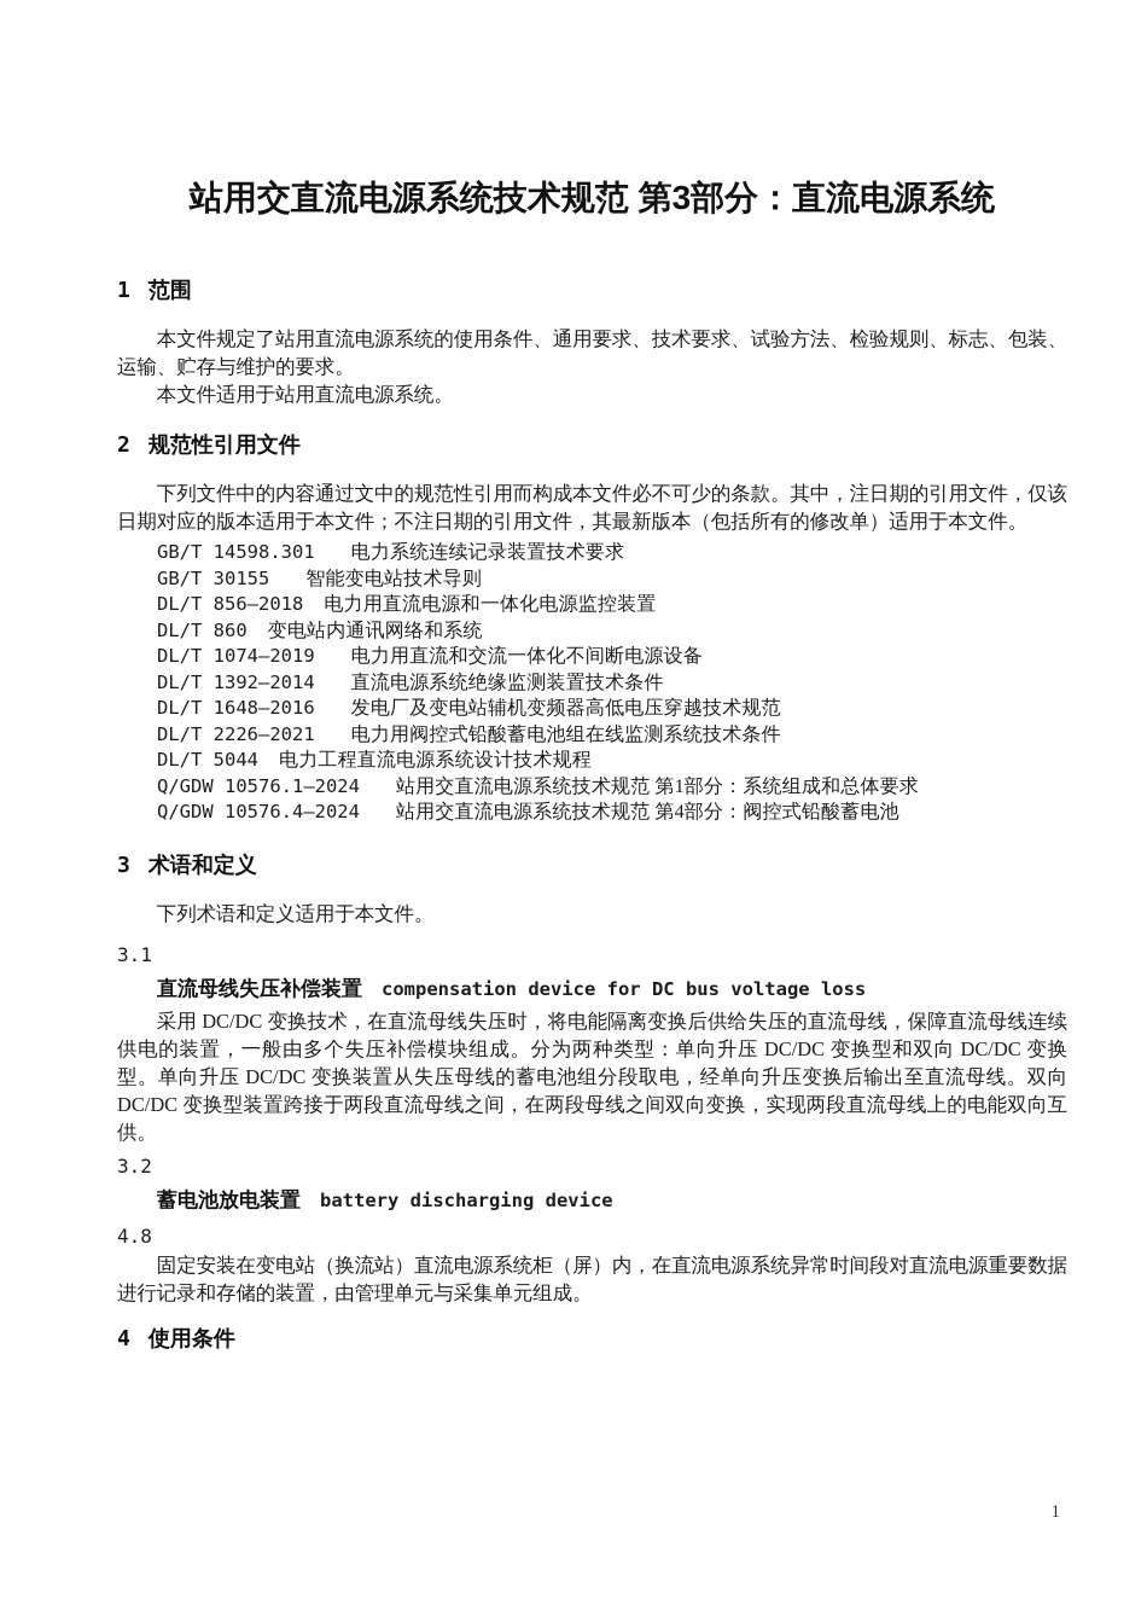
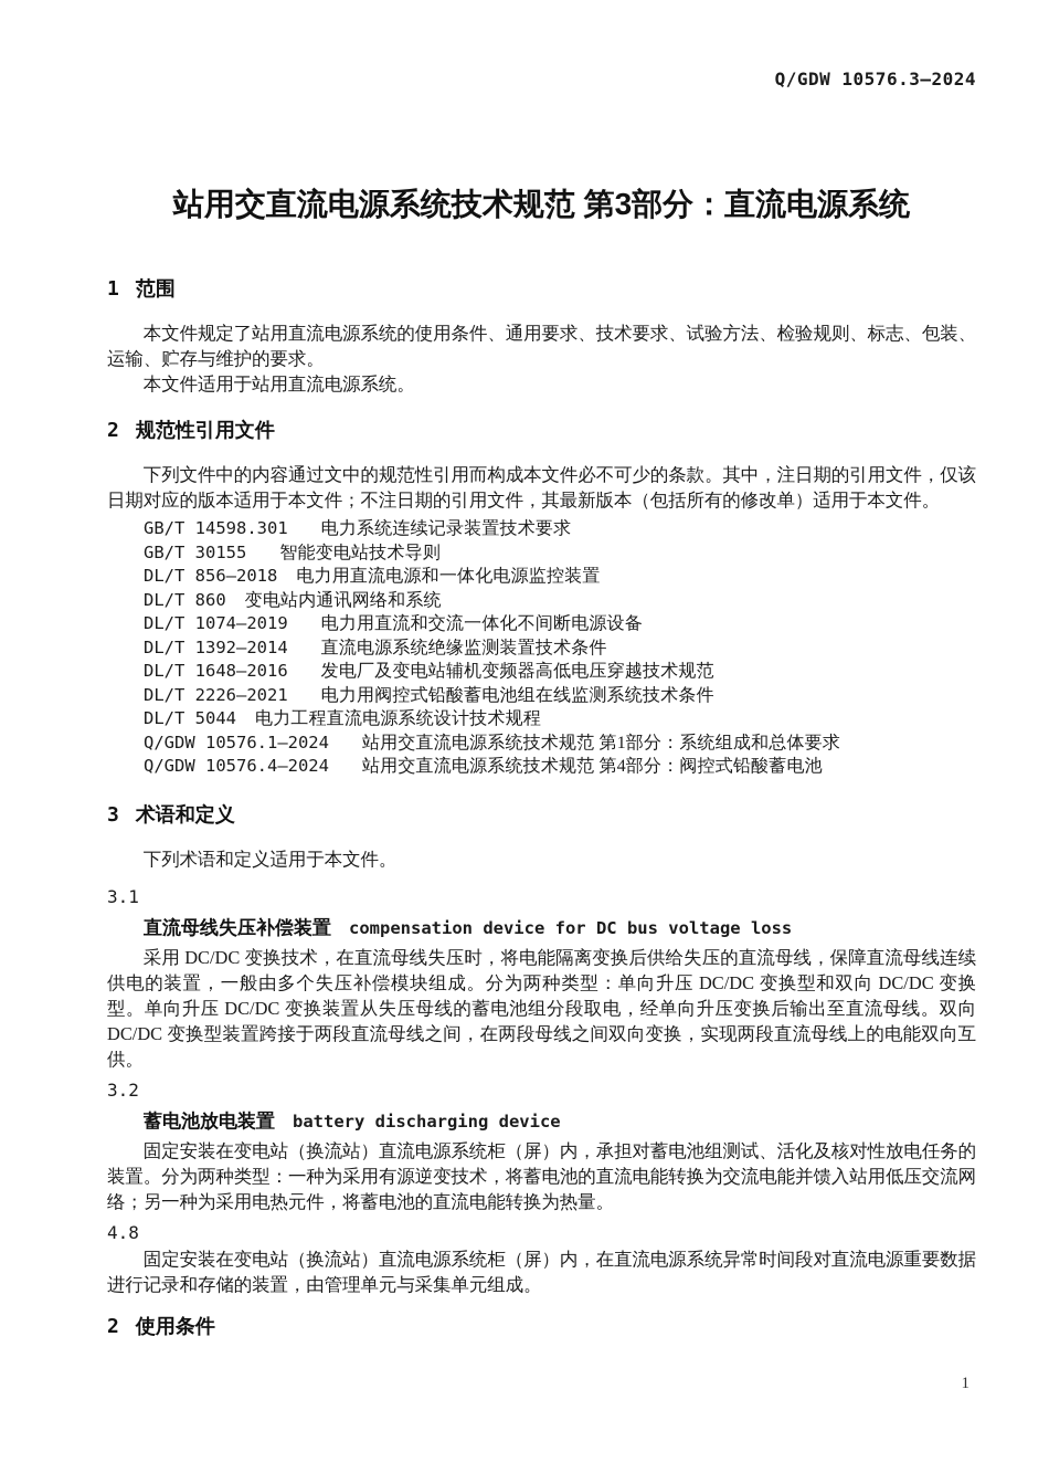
+ Q/GDW 10576.3—2024
  站用交直流电源系统技术规范 第3部分：直流电源系统
  1 范围
  本文件规定了站用直流电源系统的使用条件、通用要求、技术要求、试验方法、检验规则、标志、包装、运输、贮存与维护的要求。
  本文件适用于站用直流电源系统。
  2 规范性引用文件
  下列文件中的内容通过文中的规范性引用而构成本文件必不可少的条款。其中，注日期的引用文件，仅该日期对应的版本适用于本文件；不注日期的引用文件，其最新版本（包括所有的修改单）适用于本文件。
  GB/T 14598.301 电力系统连续记录装置技术要求
  GB/T 30155 智能变电站技术导则
  DL/T 856—2018 电力用直流电源和一体化电源监控装置
  DL/T 860 变电站内通讯网络和系统
  DL/T 1074—2019 电力用直流和交流一体化不间断电源设备
  DL/T 1392—2014 直流电源系统绝缘监测装置技术条件
  DL/T 1648—2016 发电厂及变电站辅机变频器高低电压穿越技术规范
  DL/T 2226—2021 电力用阀控式铅酸蓄电池组在线监测系统技术条件
  DL/T 5044 电力工程直流电源系统设计技术规程
  Q/GDW 10576.1—2024 站用交直流电源系统技术规范 第1部分：系统组成和总体要求
  Q/GDW 10576.4—2024 站用交直流电源系统技术规范 第4部分：阀控式铅酸蓄电池
  3 术语和定义
  下列术语和定义适用于本文件。
  3.1
  直流母线失压补偿装置 compensation device for DC bus voltage loss
  采用 DC/DC 变换技术，在直流母线失压时，将电能隔离变换后供给失压的直流母线，保障直流母线连续供电的装置，一般由多个失压补偿模块组成。分为两种类型：单向升压 DC/DC 变换型和双向 DC/DC 变换型。单向升压 DC/DC 变换装置从失压母线的蓄电池组分段取电，经单向升压变换后输出至直流母线。双向 DC/DC 变换型装置跨接于两段直流母线之间，在两段母线之间双向变换，实现两段直流母线上的电能双向互供。
  3.2
  蓄电池放电装置 battery discharging device
+ 固定安装在变电站（换流站）直流电源系统柜（屏）内，承担对蓄电池组测试、活化及核对性放电任务的装置。分为两种类型：一种为采用有源逆变技术，将蓄电池的直流电能转换为交流电能并馈入站用低压交流网络；另一种为采用电热元件，将蓄电池的直流电能转换为热量。
  4.8
  固定安装在变电站（换流站）直流电源系统柜（屏）内，在直流电源系统异常时间段对直流电源重要数据进行记录和存储的装置，由管理单元与采集单元组成。
- 4 使用条件
+ 2 使用条件
  1
